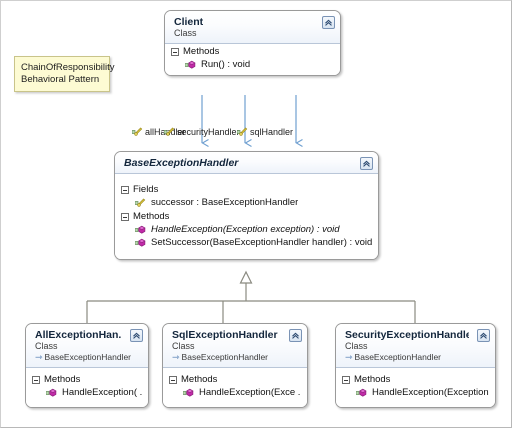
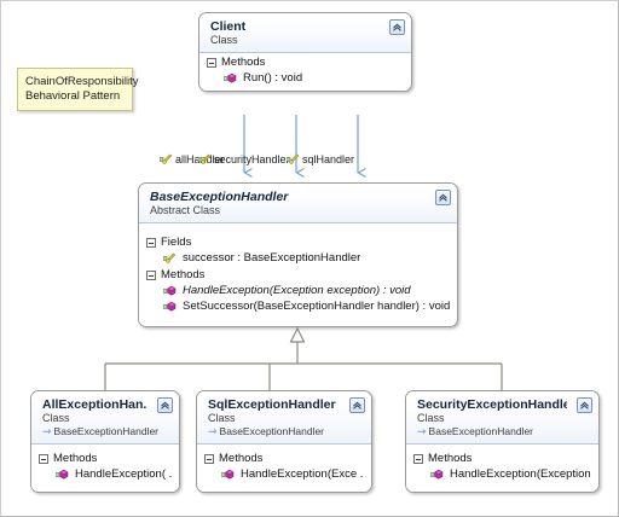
  ChainOfResponsibility
  Behavioral Pattern
  Client
  Class
  Methods
  Run() : void
  allHandler
  securityHandle
  sqlHandler
  BaseExceptionHandler
+ Abstract Class
  Fields
  successor : BaseExceptionHandler
  Methods
  HandleException(Exception exception) : void
  SetSuccessor(BaseExceptionHandler handler) : void
  AllExceptionHan.
  Class
  ⇾
  BaseExceptionHandler
  Methods
  HandleException( .
  SqlExceptionHandler
  Class
  ⇾
  BaseExceptionHandler
  Methods
  HandleException(Exce .
  SecurityExceptionHandle
  Class
  ⇾
  BaseExceptionHandler
  Methods
  HandleException(Exception
